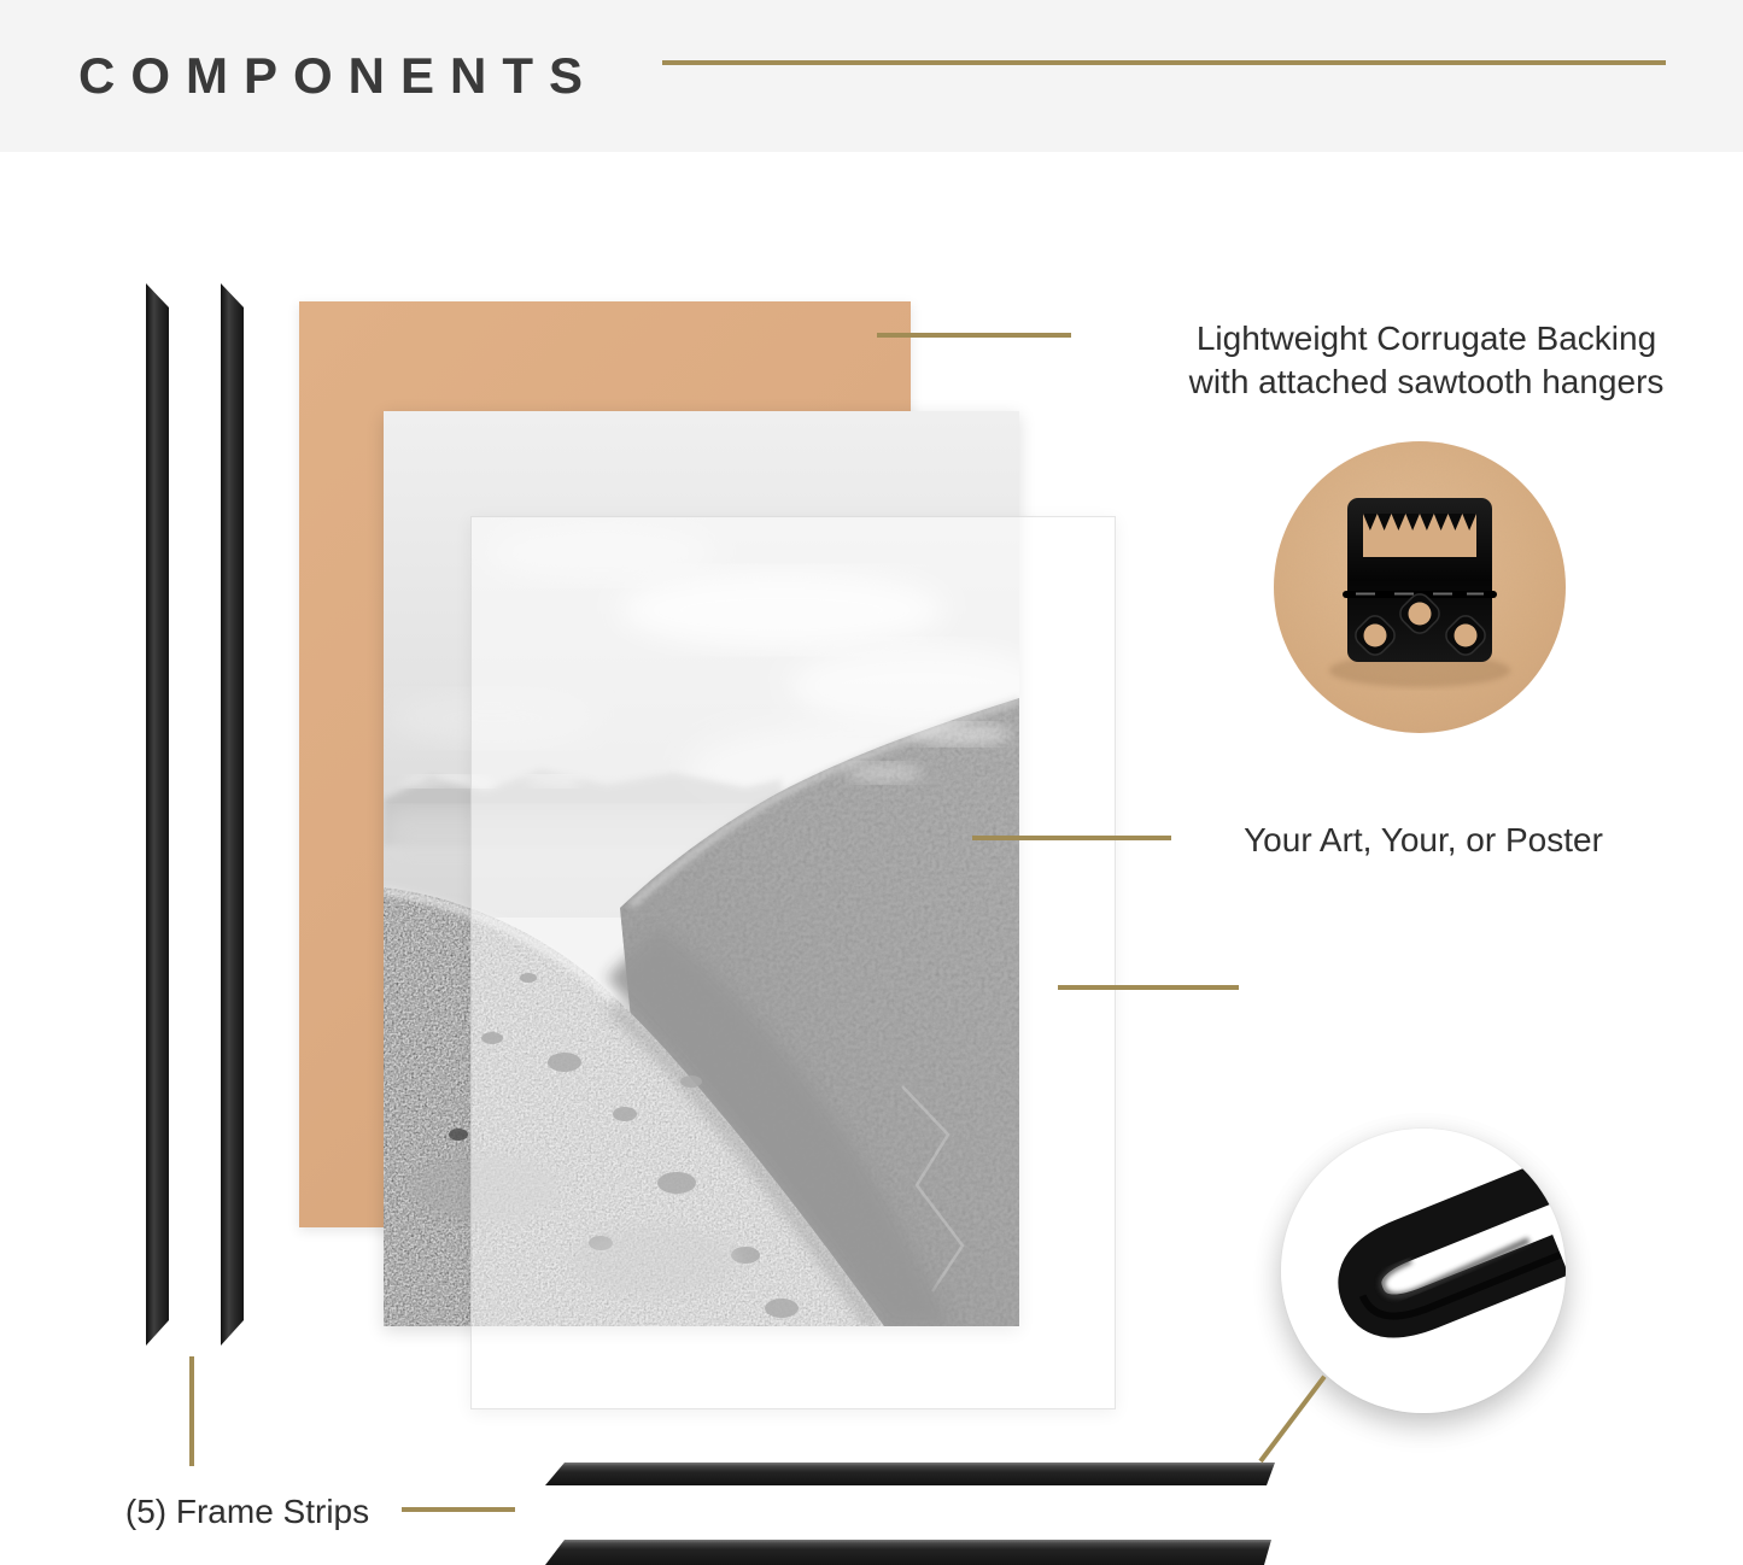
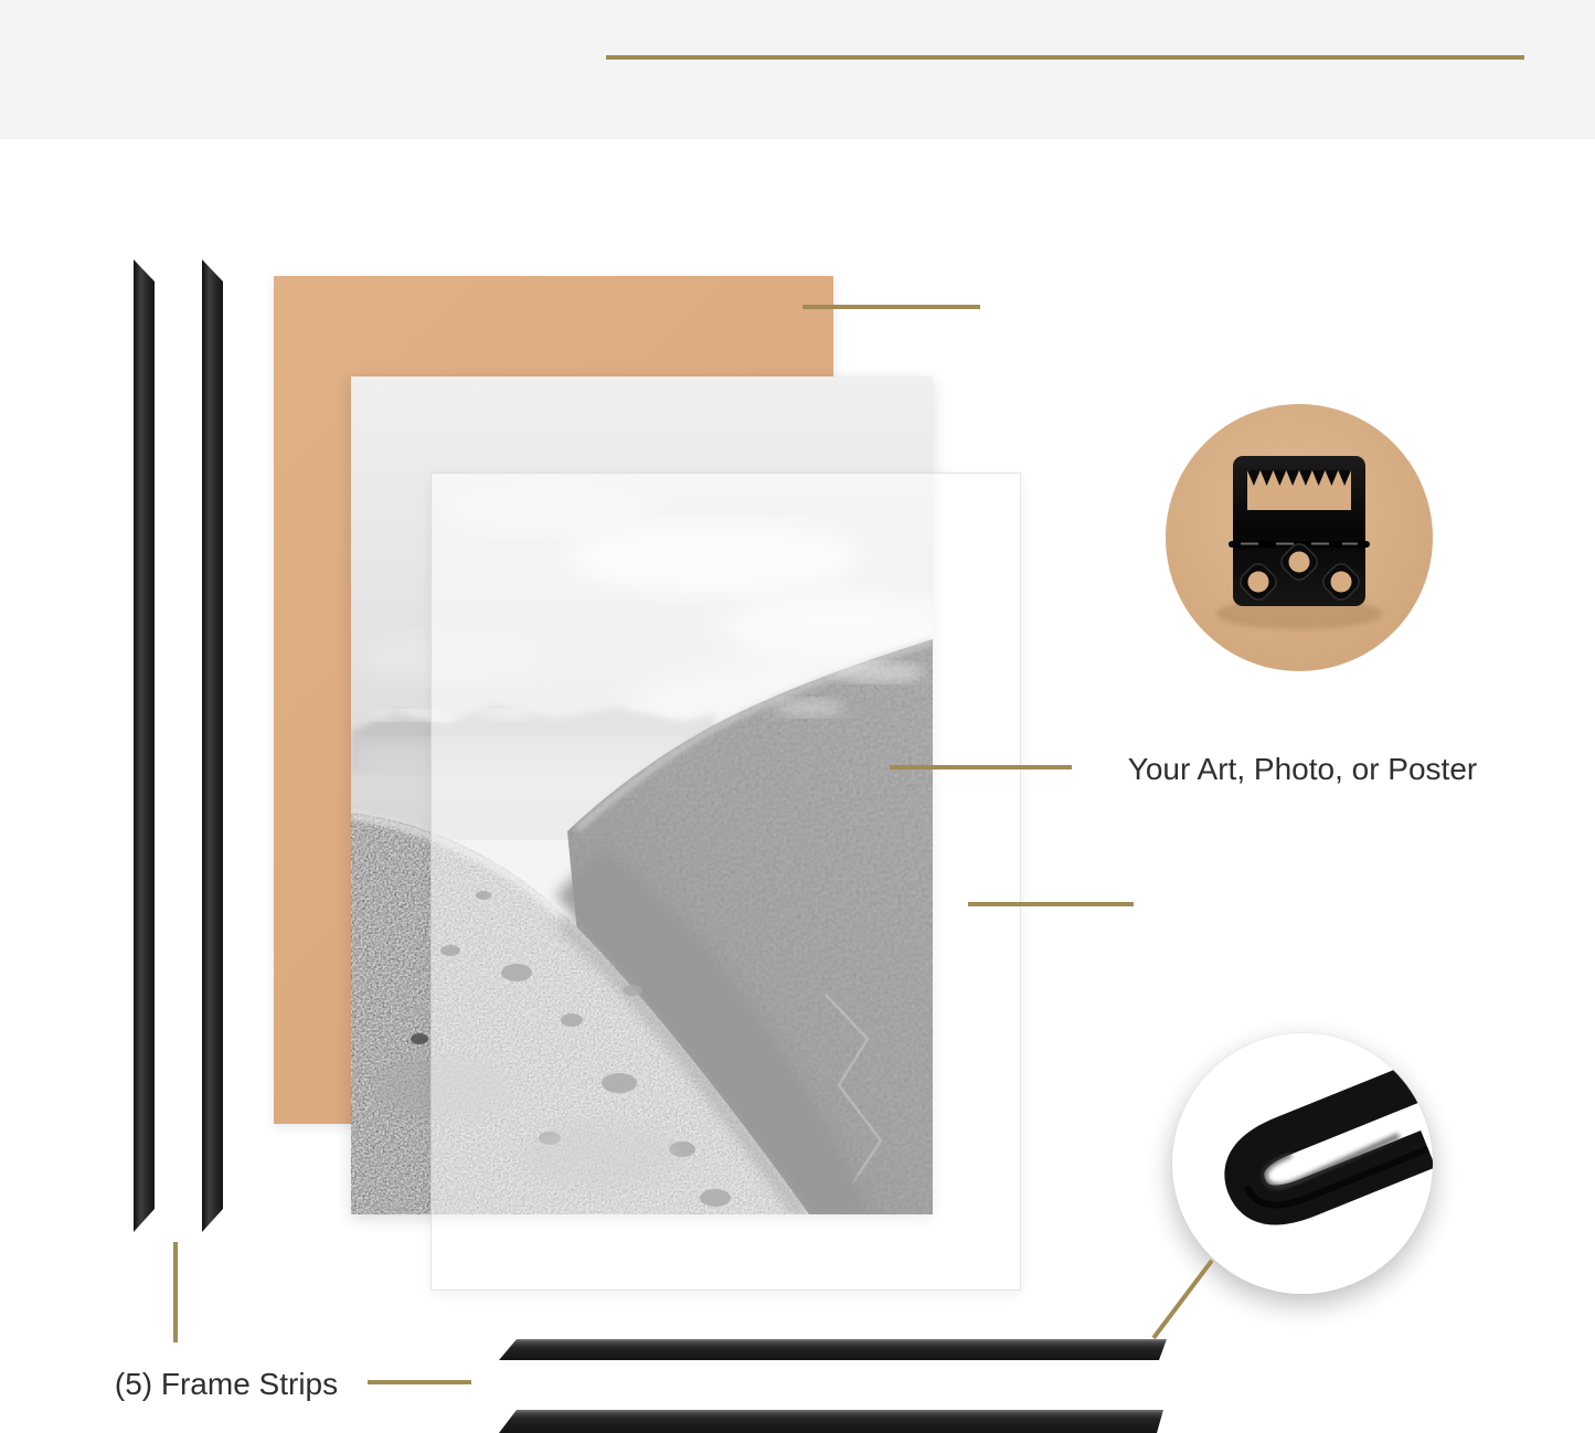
- COMPONENTS
- Lightweight Corrugate Backing
- with attached sawtooth hangers
- Your Art, Your, or Poster
+ Your Art, Photo, or Poster
  (5) Frame Strips
